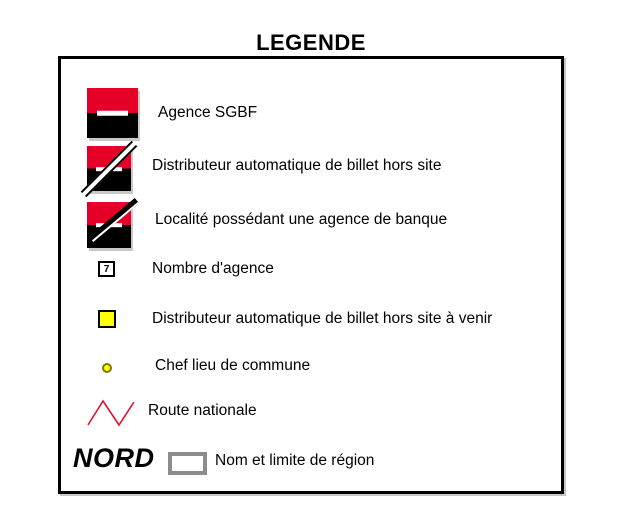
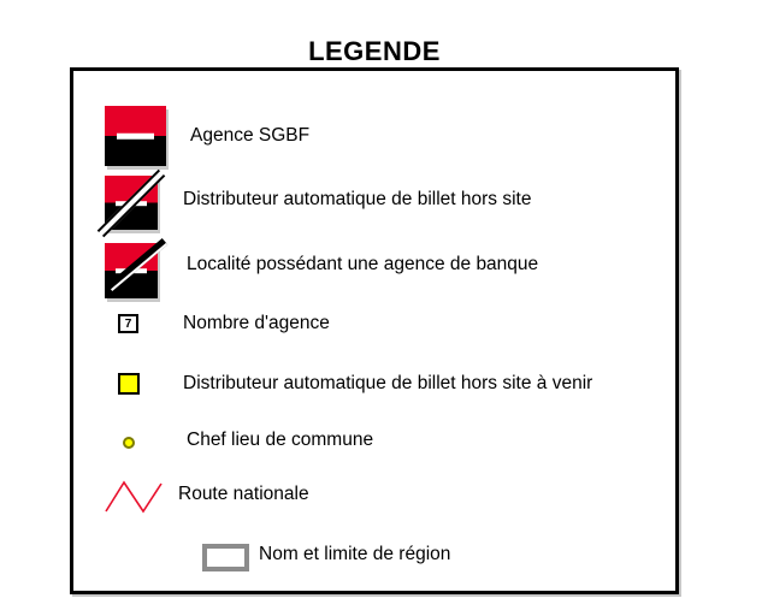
  LEGENDE
  Agence SGBF
  Distributeur automatique de billet hors site
  Localité possédant une agence de banque
  7
  Nombre d'agence
  Distributeur automatique de billet hors site à venir
  Chef lieu de commune
  Route nationale
- NORD
  Nom et limite de région
